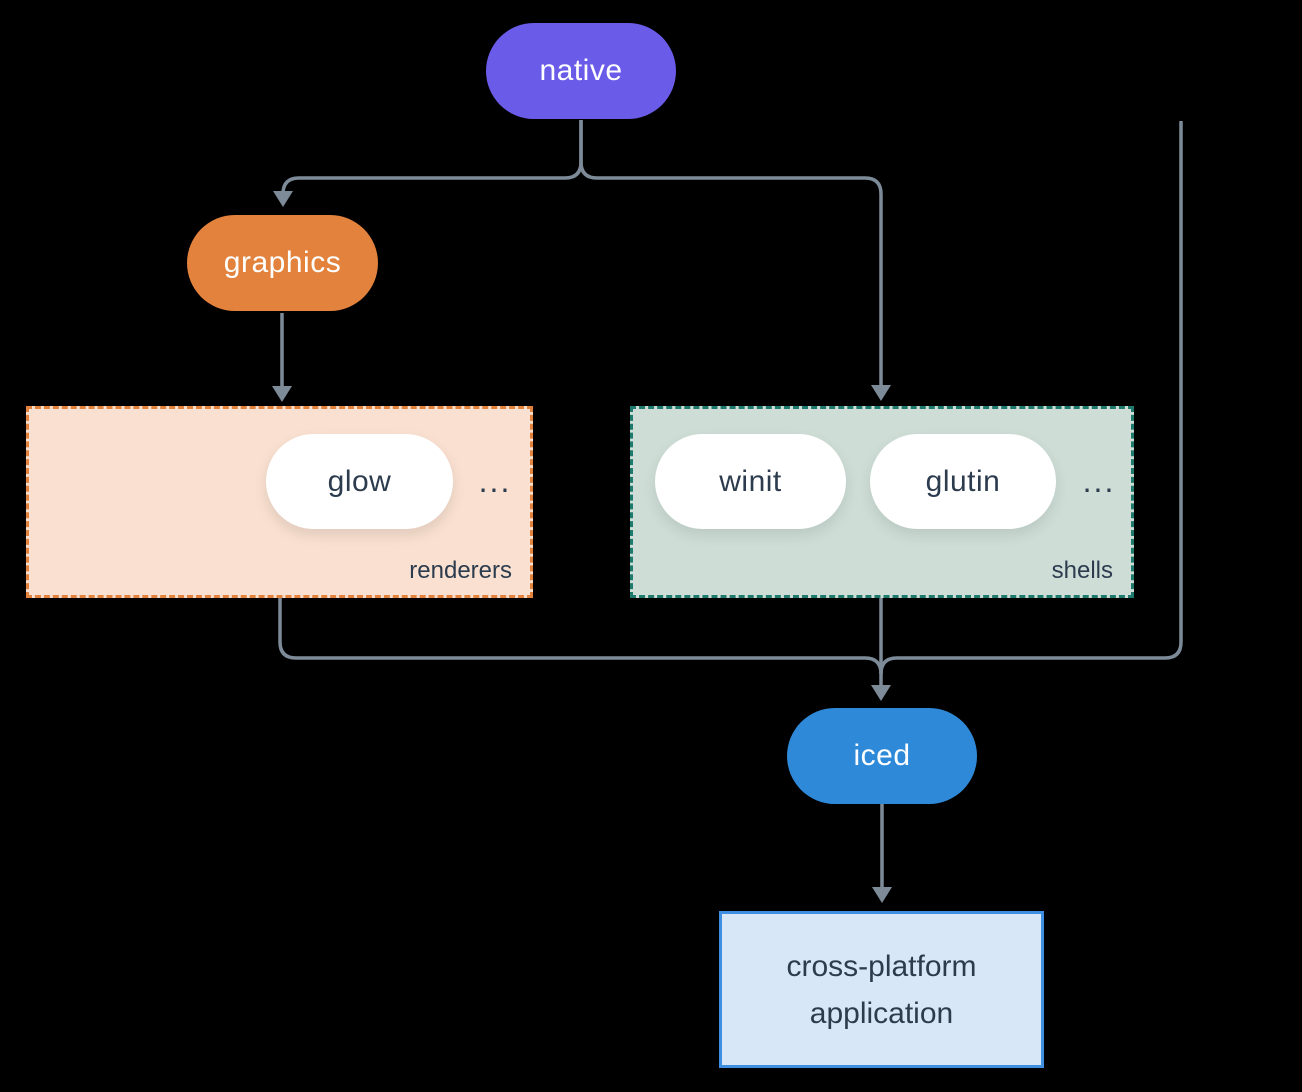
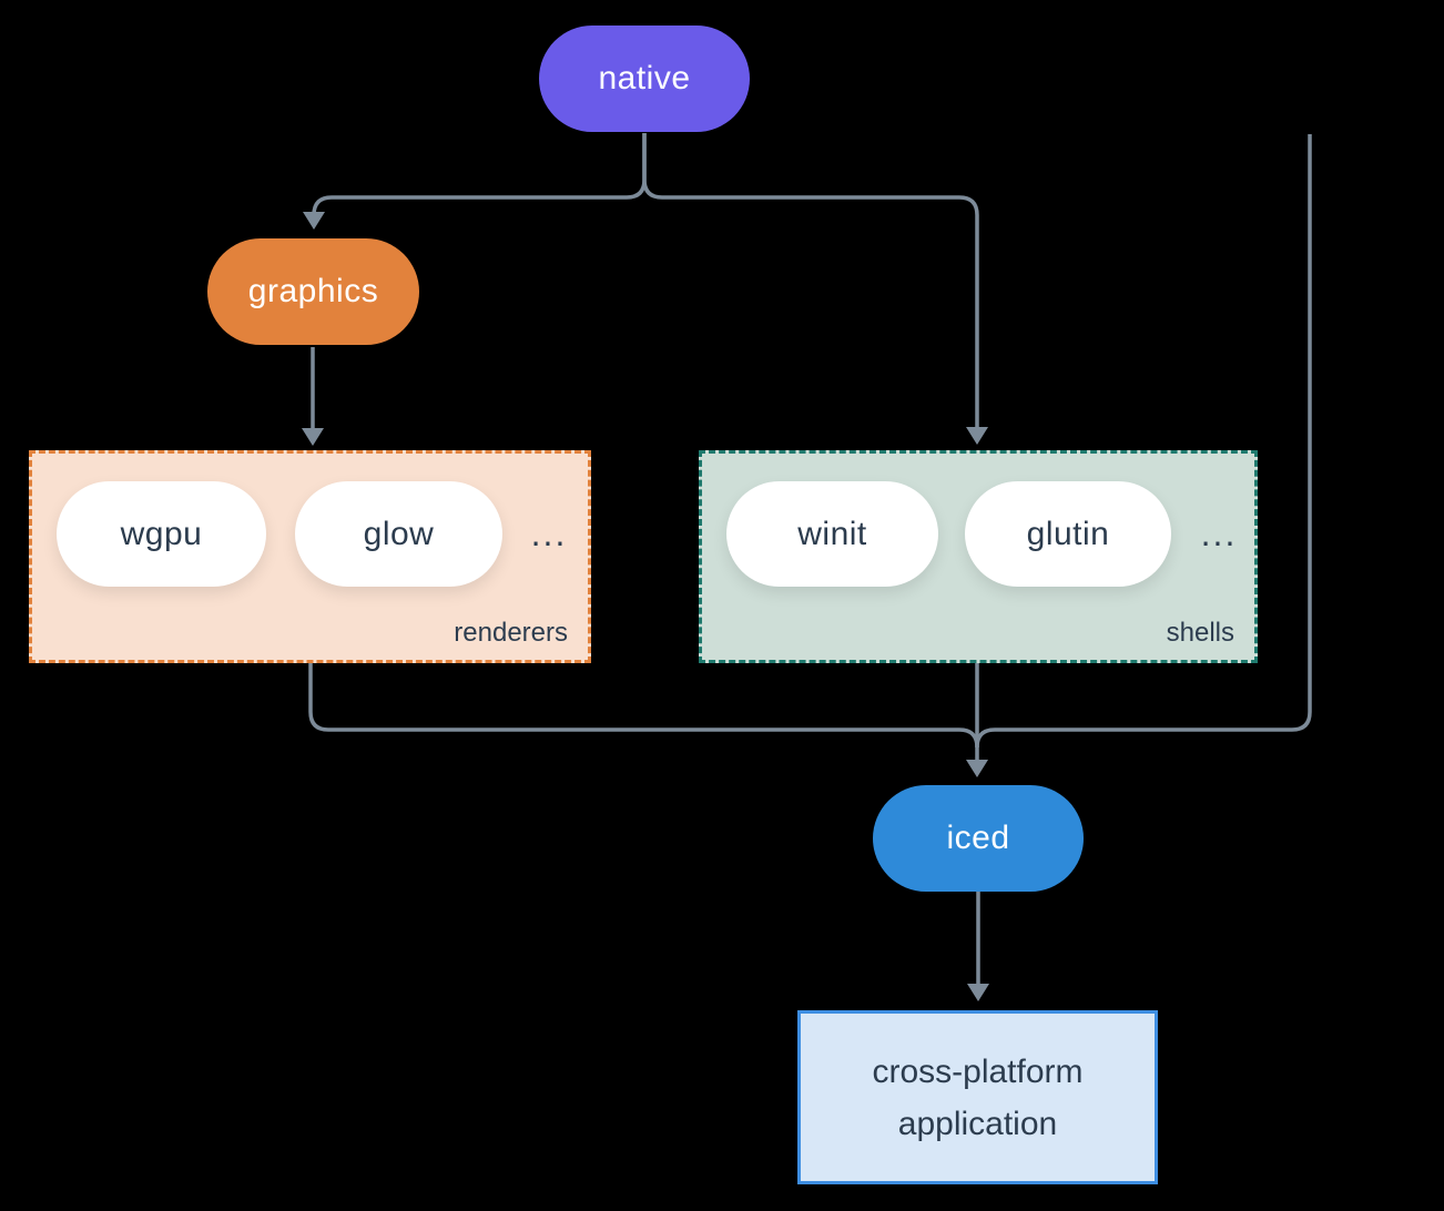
  native
  graphics
+ wgpu
  glow
  ...
  renderers
  winit
  glutin
  ...
  shells
  iced
  cross-platform
  application
